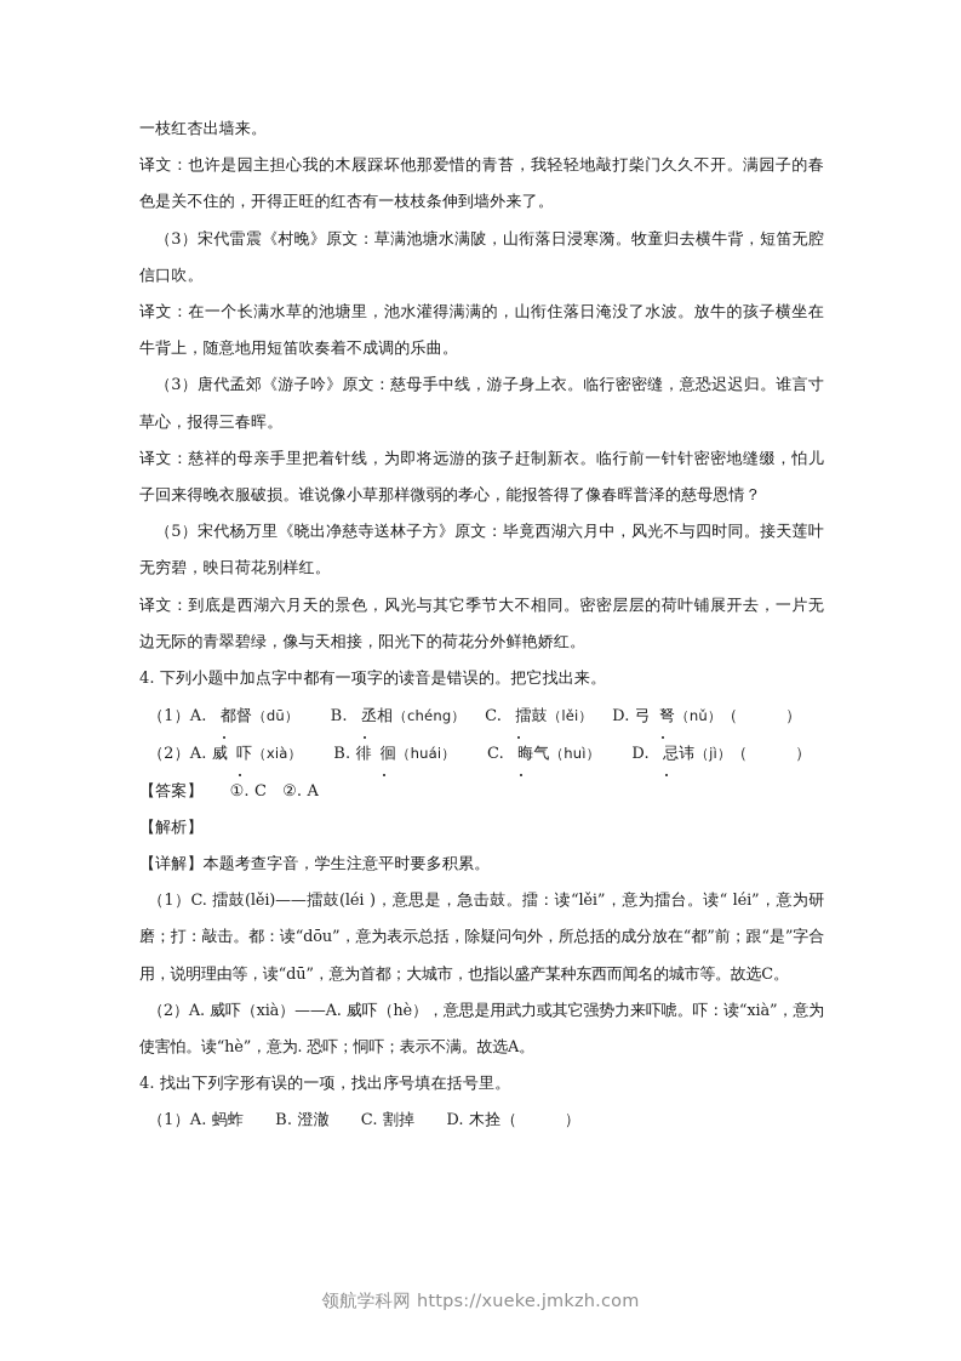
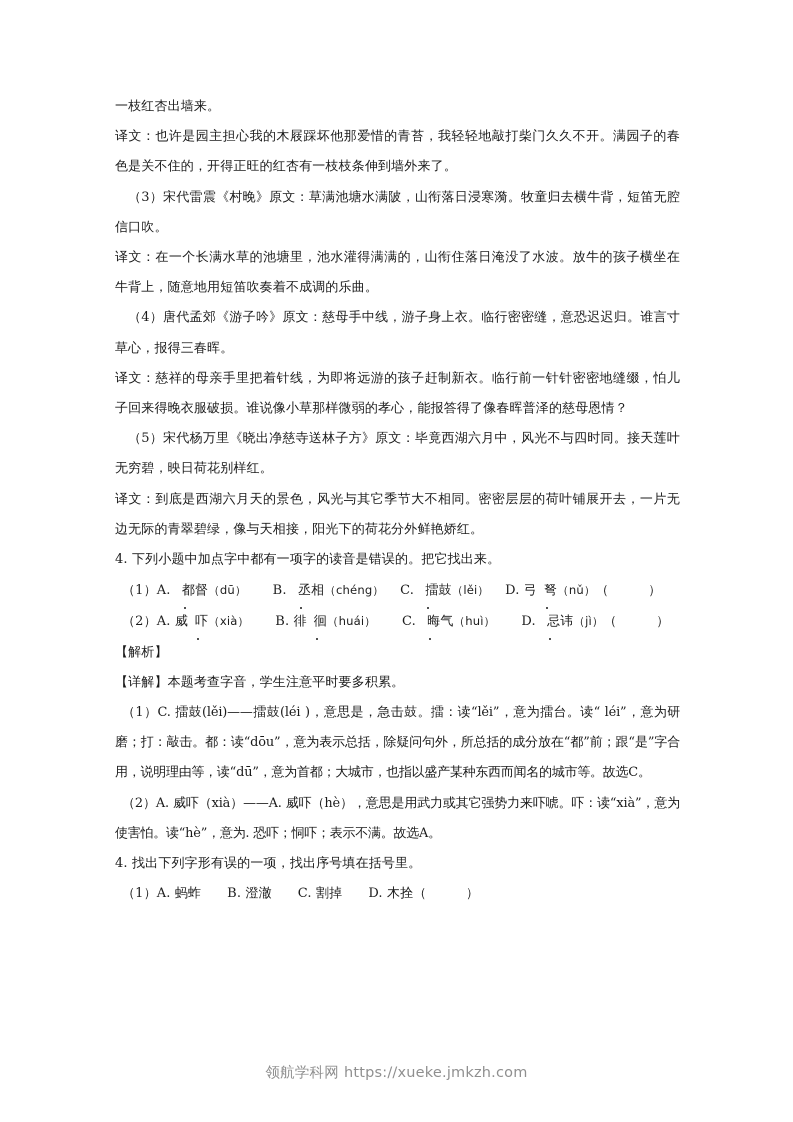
  一枝红杏出墙来。
  译文：也许是园主担心我的木屐踩坏他那爱惜的青苔，我轻轻地敲打柴门久久不开。满园子的春色是关不住的，开得正旺的红杏有一枝枝条伸到墙外来了。
  （3）宋代雷震《村晚》原文：草满池塘水满陂，山衔落日浸寒漪。牧童归去横牛背，短笛无腔信口吹。
  译文：在一个长满水草的池塘里，池水灌得满满的，山衔住落日淹没了水波。放牛的孩子横坐在牛背上，随意地用短笛吹奏着不成调的乐曲。
- （3）唐代孟郊《游子吟》原文：慈母手中线，游子身上衣。临行密密缝，意恐迟迟归。谁言寸草心，报得三春晖。
+ （4）唐代孟郊《游子吟》原文：慈母手中线，游子身上衣。临行密密缝，意恐迟迟归。谁言寸草心，报得三春晖。
  译文：慈祥的母亲手里把着针线，为即将远游的孩子赶制新衣。临行前一针针密密地缝缀，怕儿子回来得晚衣服破损。谁说像小草那样微弱的孝心，能报答得了像春晖普泽的慈母恩情？
  （5）宋代杨万里《晓出净慈寺送林子方》原文：毕竟西湖六月中，风光不与四时同。接天莲叶无穷碧，映日荷花别样红。
  译文：到底是西湖六月天的景色，风光与其它季节大不相同。密密层层的荷叶铺展开去，一片无边无际的青翠碧绿，像与天相接，阳光下的荷花分外鲜艳娇红。
  4. 下列小题中加点字中都有一项字的读音是错误的。把它找出来。
  （1）A. 都督（dū） B. 丞相（chéng） C. 擂鼓（lěi） D. 弓 弩（nǔ）（ ）
  （2）A. 威 吓（xià） B. 徘 徊（huái） C. 晦气（huì） D. 忌讳（jì）（ ）
- 【答案】 ①. C ②. A
  【解析】
  【详解】本题考查字音，学生注意平时要多积累。
  （1）C. 擂鼓(lěi)——擂鼓(léi )，意思是，急击鼓。擂：读“lěi”，意为擂台。读“ léi”，意为研磨；打：敲击。都：读“dōu”，意为表示总括，除疑问句外，所总括的成分放在“都”前；跟“是”字合用，说明理由等，读“dū”，意为首都；大城市，也指以盛产某种东西而闻名的城市等。故选C。
  （2）A. 威吓（xià）——A. 威吓（hè），意思是用武力或其它强势力来吓唬。吓：读“xià”，意为使害怕。读“hè”，意为. 恐吓；恫吓；表示不满。故选A。
  4. 找出下列字形有误的一项，找出序号填在括号里。
  （1）A. 蚂蚱 B. 澄澈 C. 割掉 D. 木拴（ ）
  领航学科网 https://xueke.jmkzh.com
